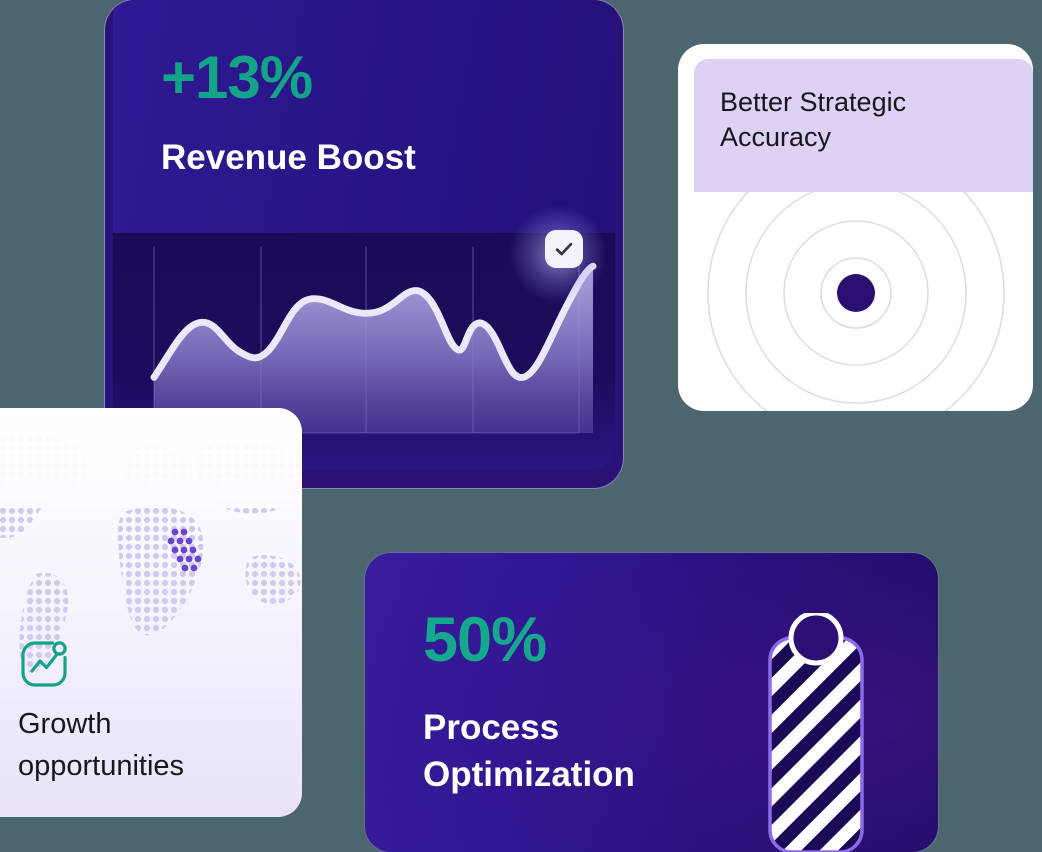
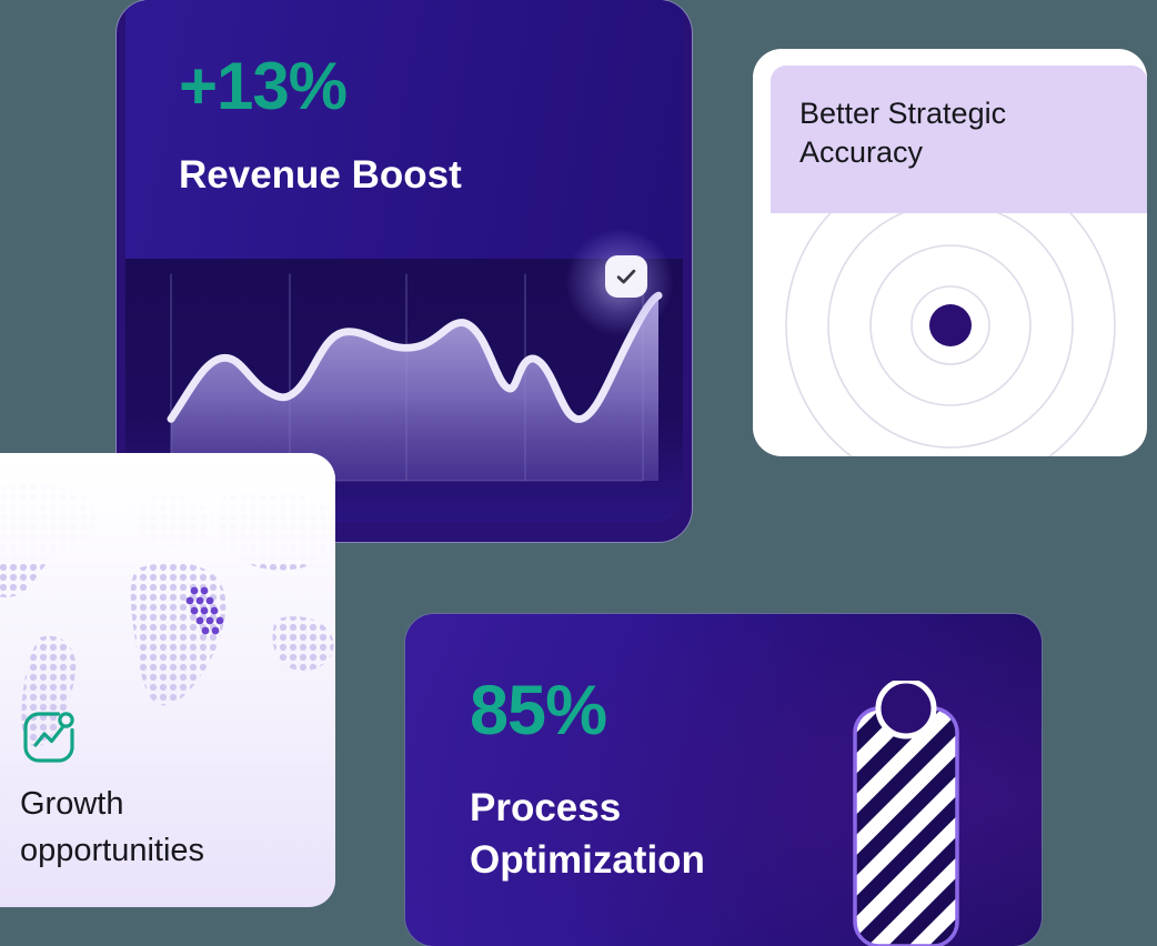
  +13%
  Revenue Boost
  Better Strategic Accuracy
  Growth opportunities
- 50%
+ 85%
  Process
  Optimization
